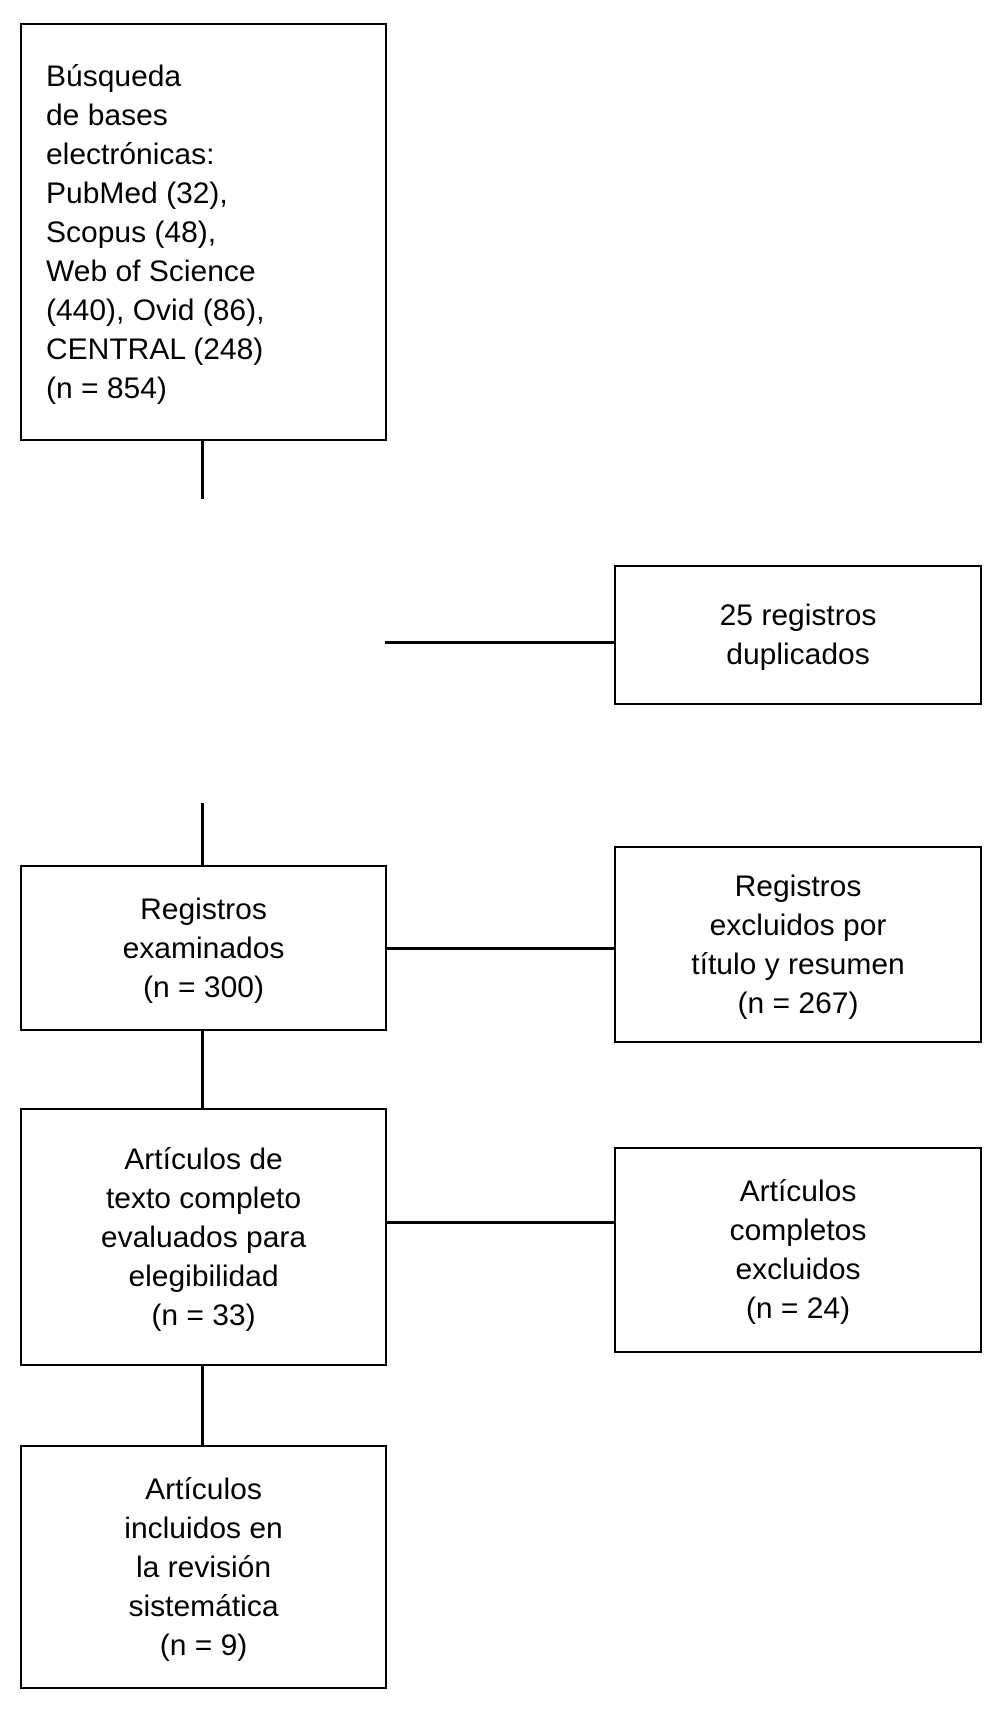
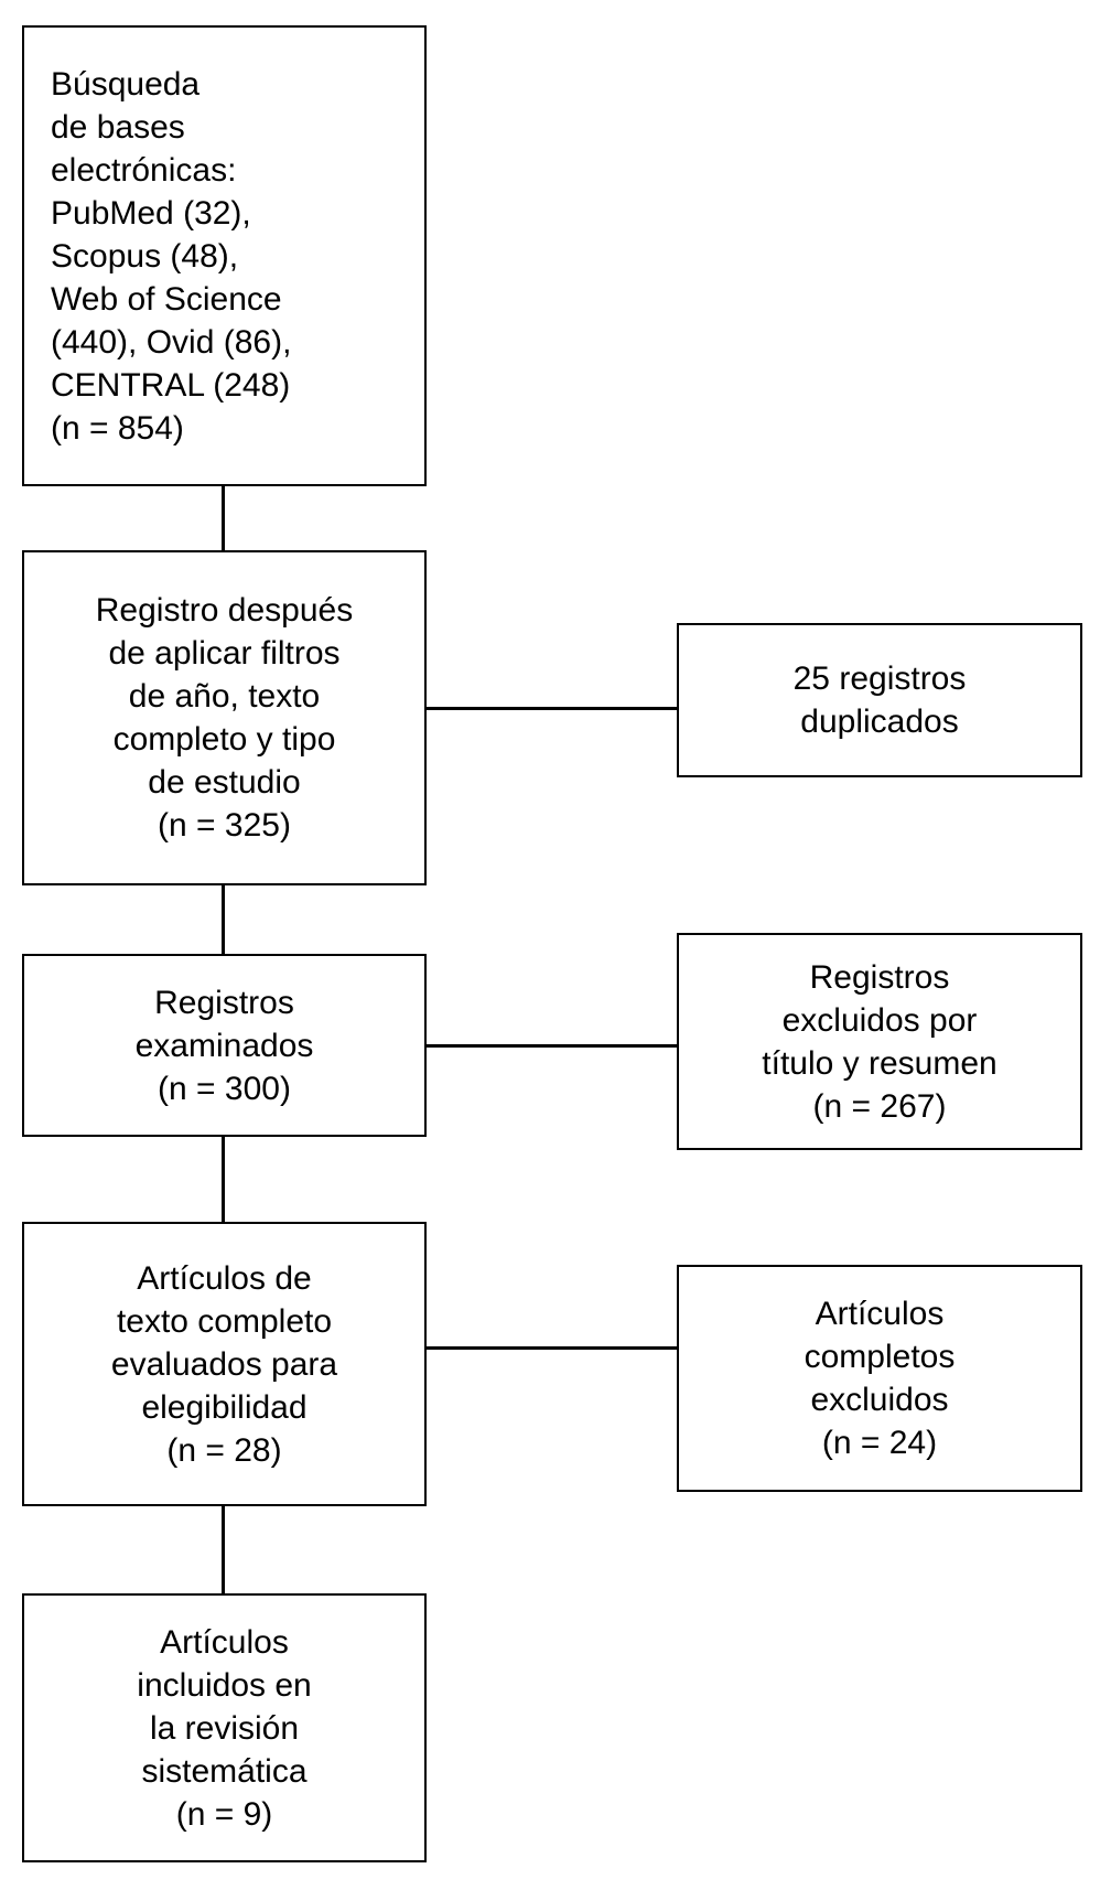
  Búsqueda
  de bases
  electrónicas:
  PubMed (32),
  Scopus (48),
  Web of Science
  (440), Ovid (86),
  CENTRAL (248)
  (n = 854)
+ Registro después
+ de aplicar filtros
+ de año, texto
+ completo y tipo
+ de estudio
+ (n = 325)
  25 registros
  duplicados
  Registros
  examinados
  (n = 300)
  Registros
  excluidos por
  título y resumen
  (n = 267)
  Artículos de
  texto completo
  evaluados para
  elegibilidad
- (n = 33)
+ (n = 28)
  Artículos
  completos
  excluidos
  (n = 24)
  Artículos
  incluidos en
  la revisión
  sistemática
  (n = 9)
